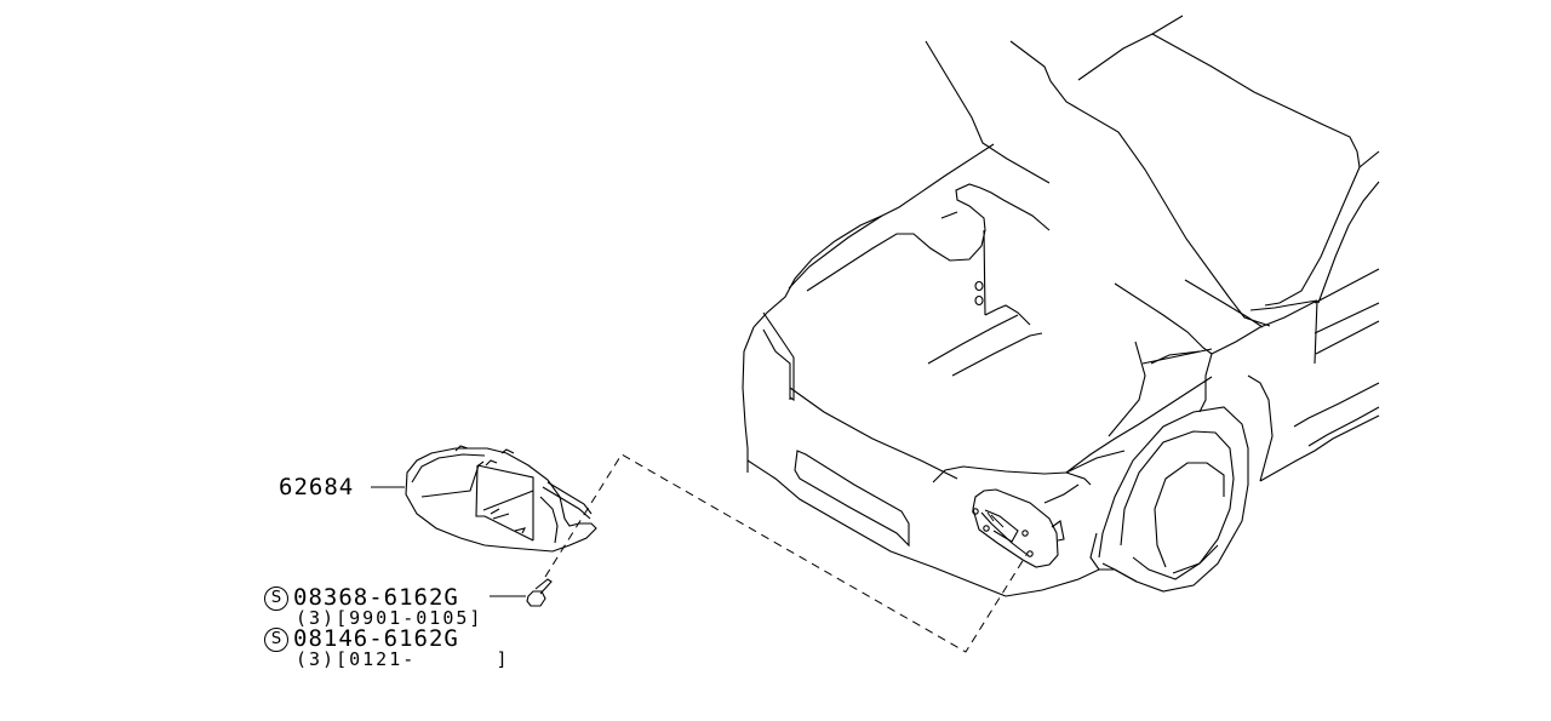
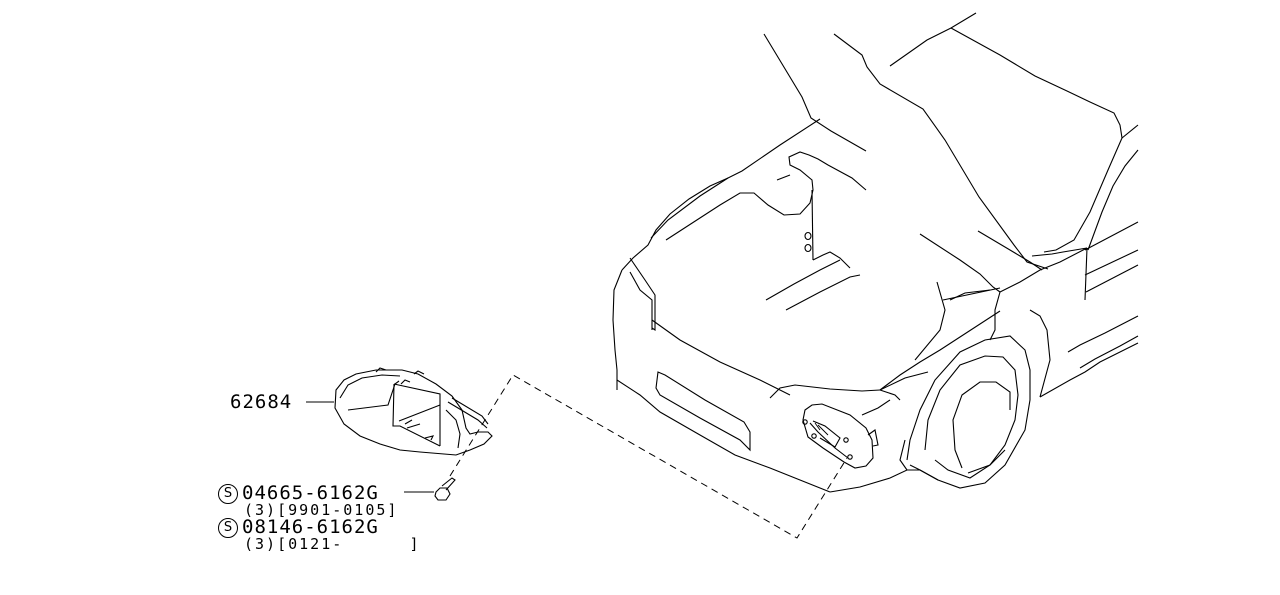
  62684
  S
- 08368-6162G
+ 04665-6162G
  (3)[9901-0105]
  S
  08146-6162G
  (3)[0121- ]
